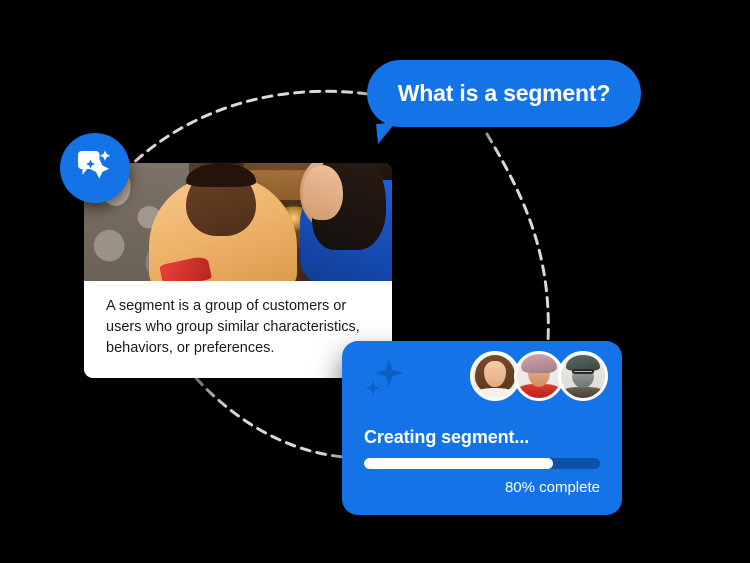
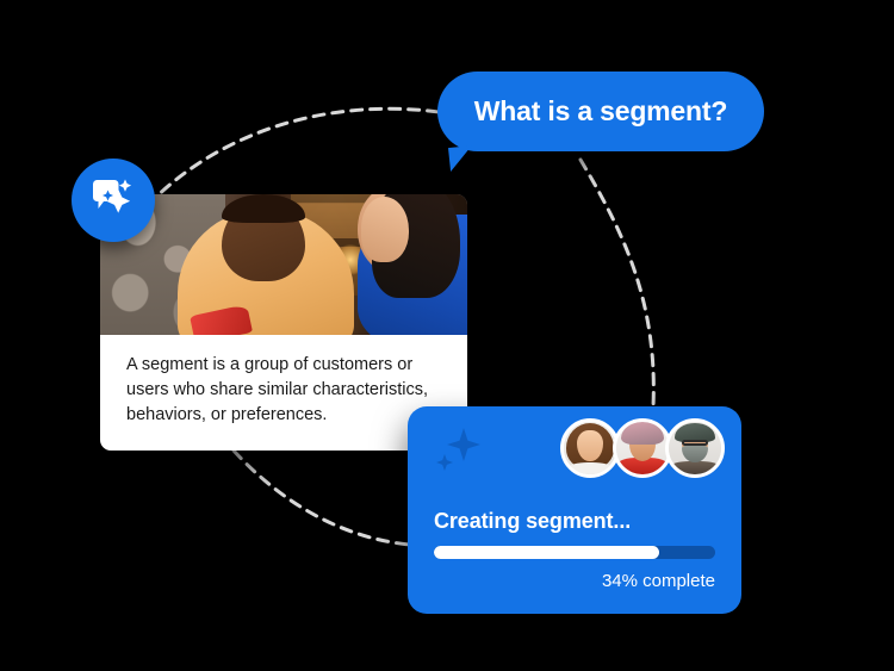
  What is a segment?
- A segment is a group of customers or users who group similar characteristics, behaviors, or preferences.
+ A segment is a group of customers or users who share similar characteristics, behaviors, or preferences.
  Creating segment...
- 80% complete
+ 34% complete
